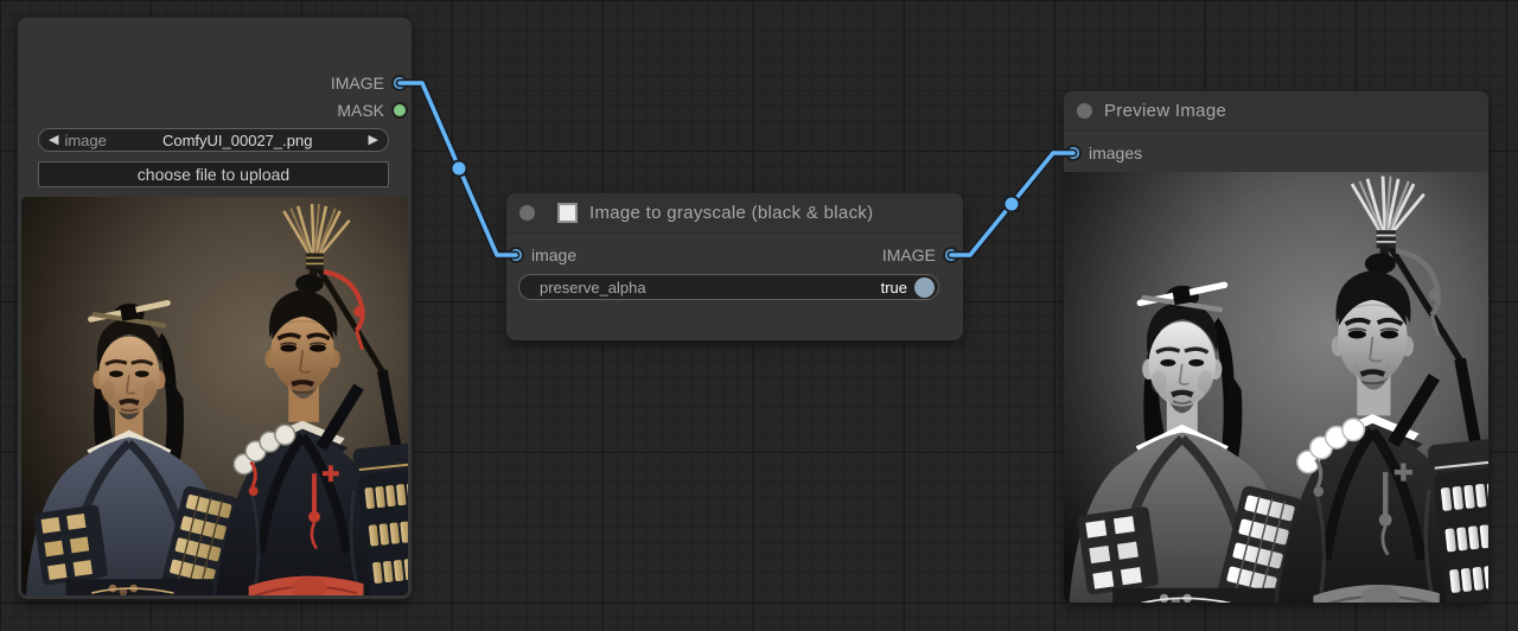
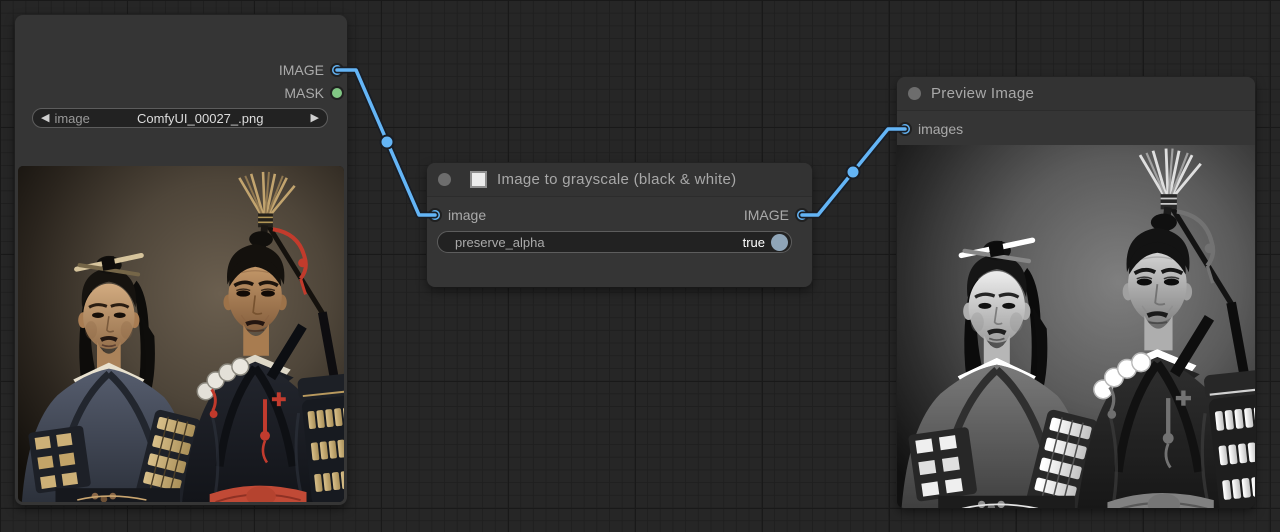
  IMAGE
  MASK
  ◀
  image
  ComfyUI_00027_.png
  ▶
- choose file to upload
- Image to grayscale (black & black)
+ Image to grayscale (black & white)
  image
  IMAGE
  preserve_alpha
  true
  Preview Image
  images
